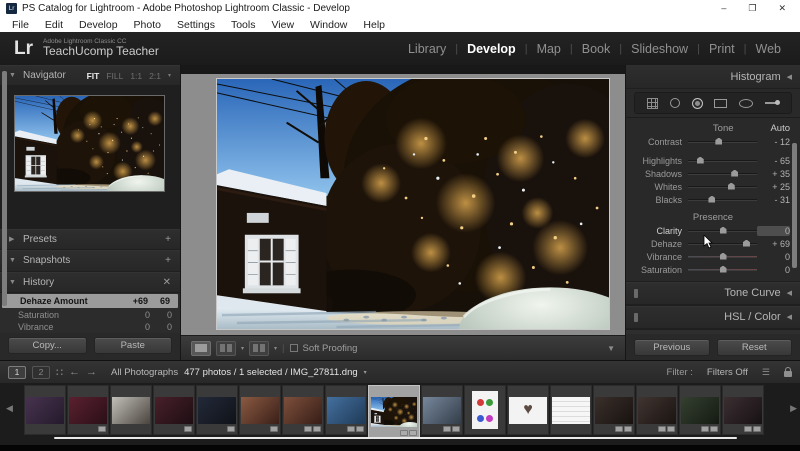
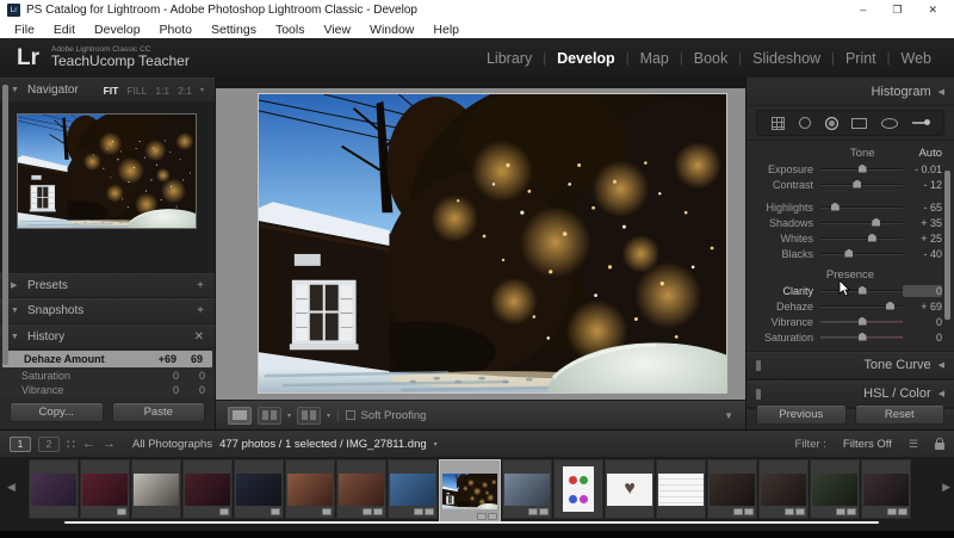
  PS Catalog for Lightroom - Adobe Photoshop Lightroom Classic - Develop
  –
  ❐
  ✕
  File
  Edit
  Develop
  Photo
  Settings
  Tools
  View
  Window
  Help
  Lr
  TeachUcomp Teacher
  Library
  |
  Develop
  |
  Map
  |
  Book
  |
  Slideshow
  |
  Print
  |
  Web
  Navigator
  FIT
  FILL
  1:1
  2:1
  Presets
  +
  Snapshots
  +
  History
  ✕
  Dehaze Amount
  +69
  69
  Saturation
  0
  0
  Vibrance
  0
  0
  Copy...
  Paste
  |
  Soft Proofing
  ▼
  Histogram
  Tone
  Auto
+ Exposure
+ - 0.01
  Contrast
  - 12
  Highlights
  - 65
  Shadows
  + 35
  Whites
  + 25
  Blacks
- - 31
+ - 40
  Presence
  Clarity
  0
  Dehaze
  + 69
  Vibrance
  0
  Saturation
  0
  Tone Curve
  HSL / Color
  Previous
  Reset
  1
  2
  ∷
  ←
  →
  All Photographs
  477 photos / 1 selected / IMG_27811.dng
  Filter :
  Filters Off
  ☰
  ♥
  ◀
  ▶
